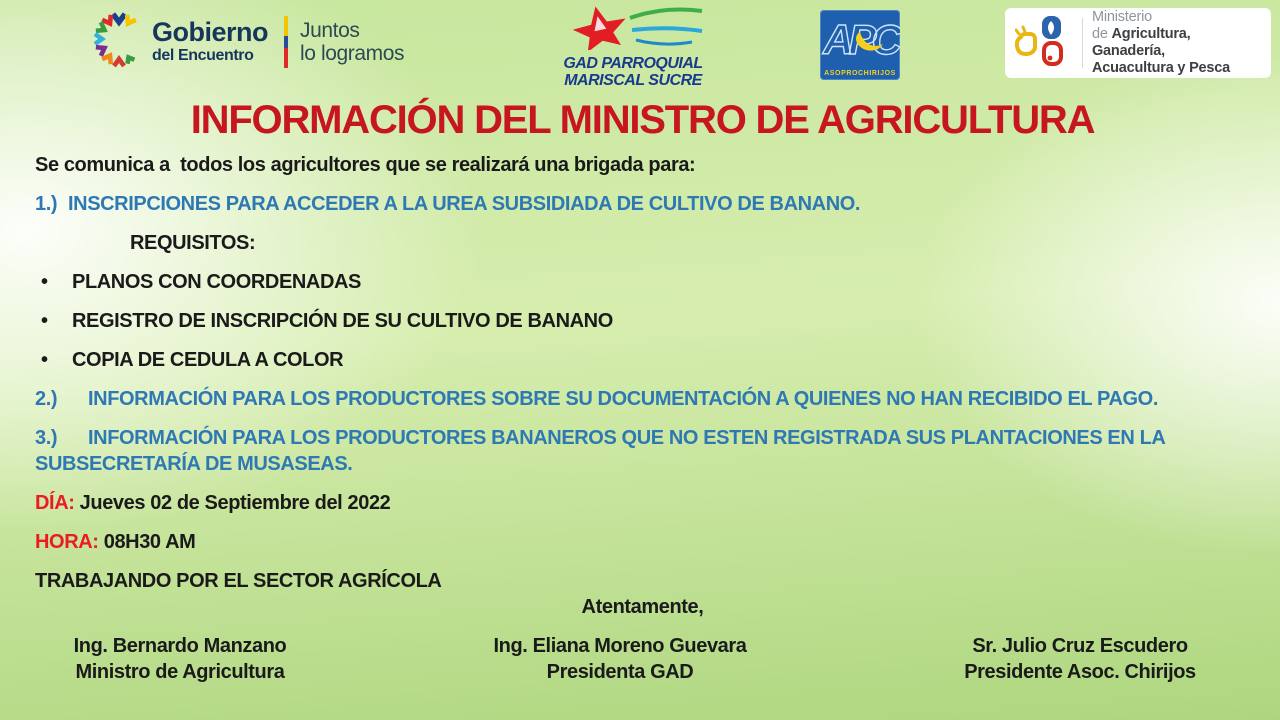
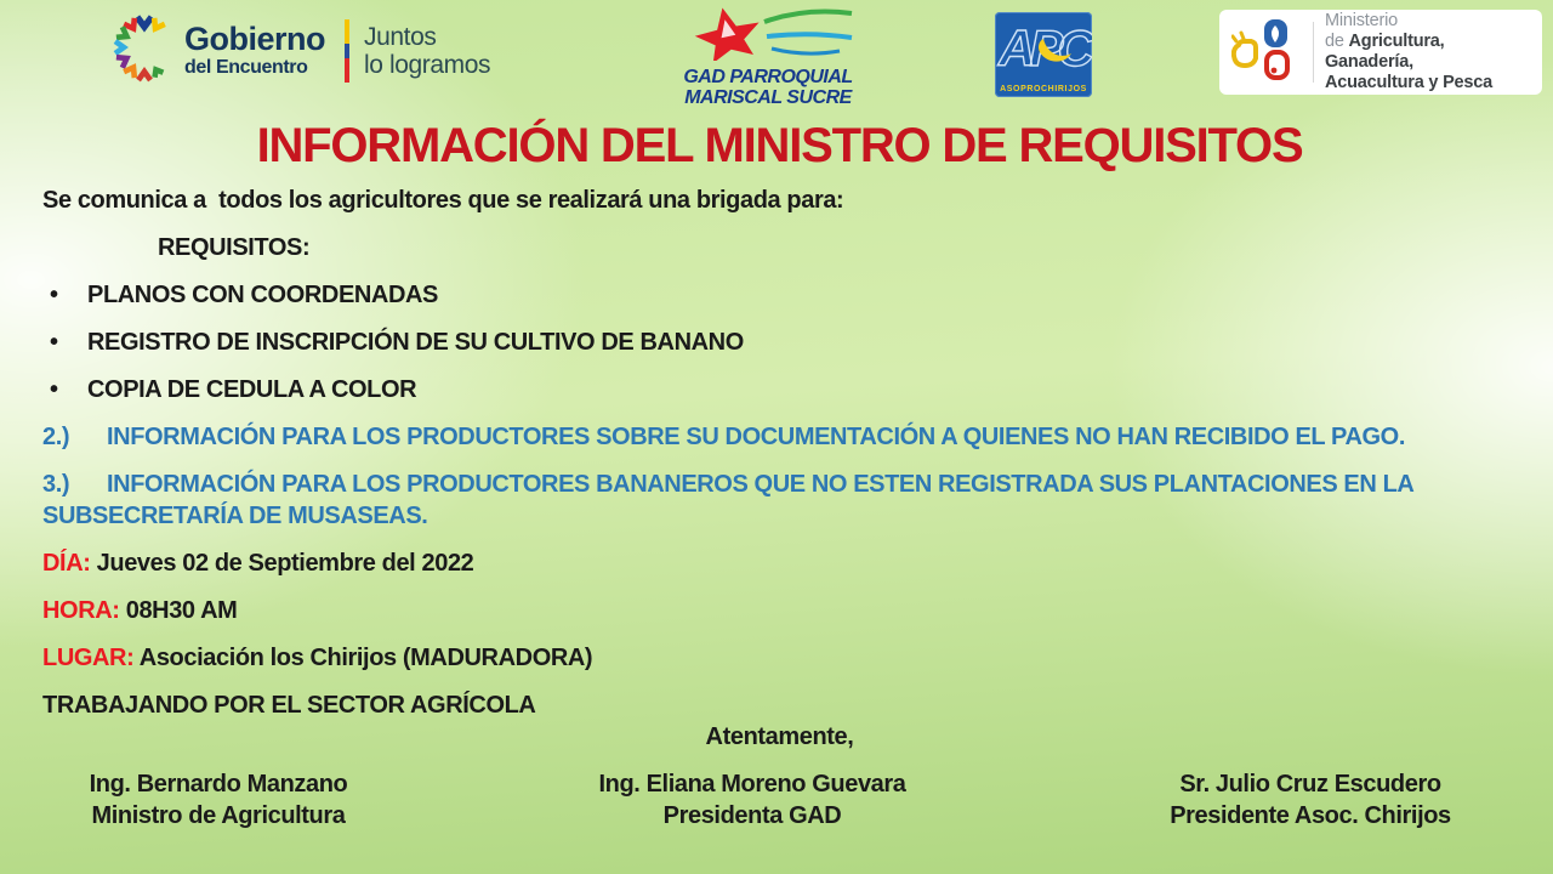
  Gobierno
  del Encuentro
  Juntos
  lo logramos
  GAD PARROQUIAL
  MARISCAL SUCRE
  Ministerio
  de Agricultura, Ganadería,
  Acuacultura y Pesca
- INFORMACIÓN DEL MINISTRO DE AGRICULTURA
+ INFORMACIÓN DEL MINISTRO DE REQUISITOS
  Se comunica a todos los agricultores que se realizará una brigada para:
- 1.) INSCRIPCIONES PARA ACCEDER A LA UREA SUBSIDIADA DE CULTIVO DE BANANO.
  REQUISITOS:
  •
  PLANOS CON COORDENADAS
  •
  REGISTRO DE INSCRIPCIÓN DE SU CULTIVO DE BANANO
  •
  COPIA DE CEDULA A COLOR
  2.) INFORMACIÓN PARA LOS PRODUCTORES SOBRE SU DOCUMENTACIÓN A QUIENES NO HAN RECIBIDO EL PAGO.
  3.) INFORMACIÓN PARA LOS PRODUCTORES BANANEROS QUE NO ESTEN REGISTRADA SUS PLANTACIONES EN LA SUBSECRETARÍA DE MUSASEAS.
  DÍA: Jueves 02 de Septiembre del 2022
  HORA: 08H30 AM
+ LUGAR: Asociación los Chirijos (MADURADORA)
  TRABAJANDO POR EL SECTOR AGRÍCOLA
  Atentamente,
  Ing. Bernardo Manzano
  Ministro de Agricultura
  Ing. Eliana Moreno Guevara
  Presidenta GAD
  Sr. Julio Cruz Escudero
  Presidente Asoc. Chirijos
